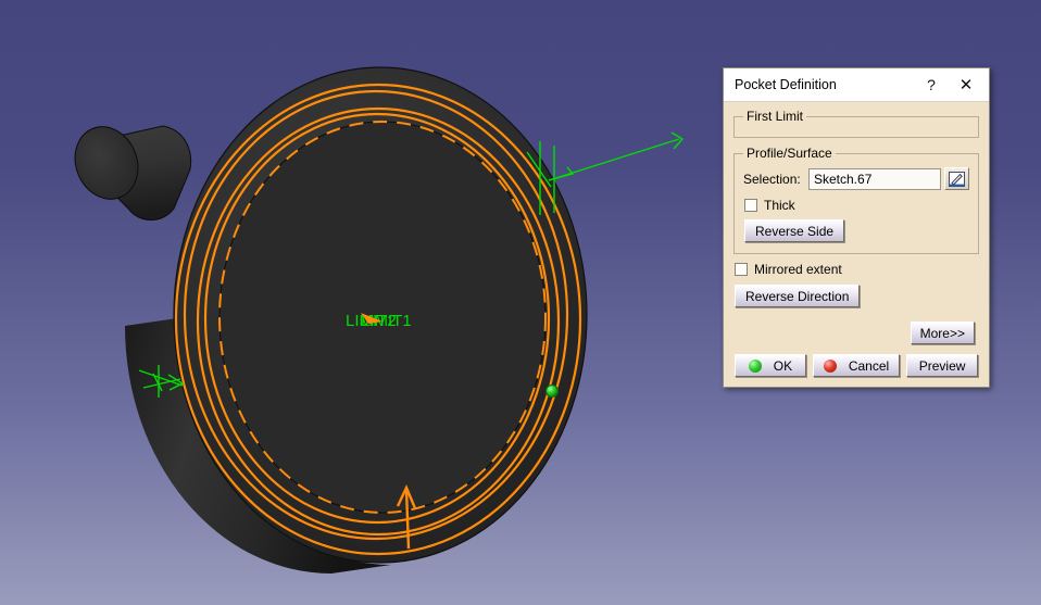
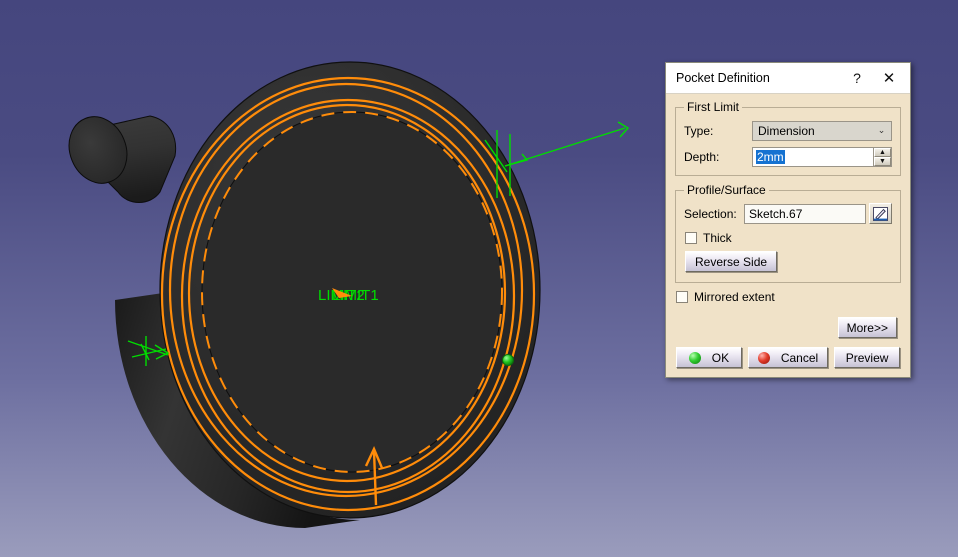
  LIMT2
  LMIT1
  Pocket Definition
  ?
  ✕
  First Limit
+ Type:
+ Dimension
+ ⌄
+ Depth:
+ 2mm
  Profile/Surface
  Selection:
  Sketch.67
  Thick
  Reverse Side
  Mirrored extent
- Reverse Direction
  More>>
  OK
  Cancel
  Preview
